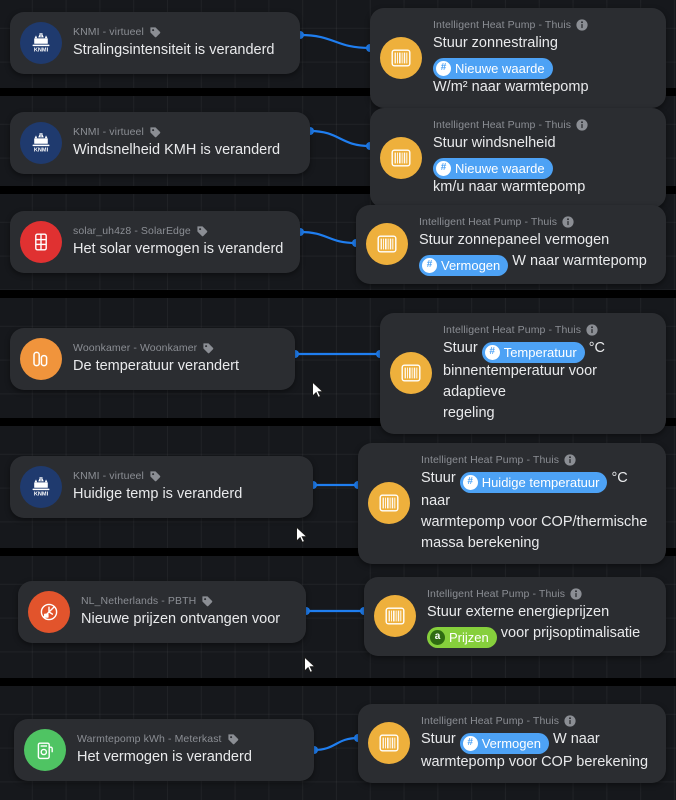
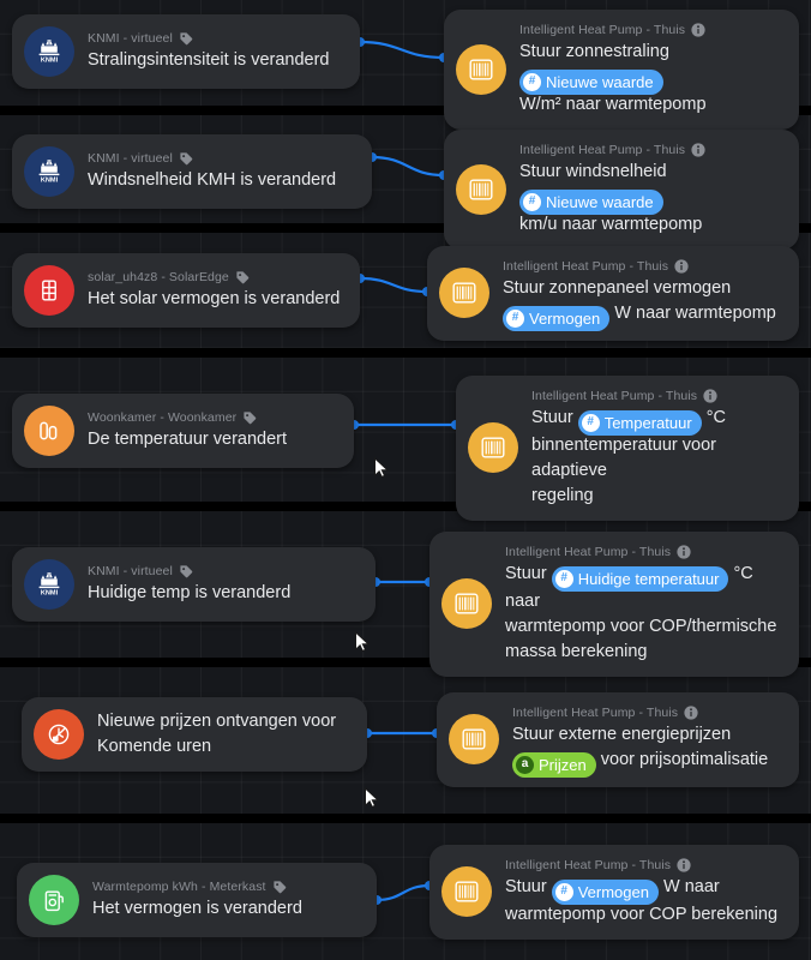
  KNMI - virtueel
  Stralingsintensiteit is veranderd
  Intelligent Heat Pump - Thuis
  Stuur zonnestraling
  #
  Nieuwe waarde
  W/m² naar warmtepomp
  KNMI - virtueel
  Windsnelheid KMH is veranderd
  Intelligent Heat Pump - Thuis
  Stuur windsnelheid
  #
  Nieuwe waarde
  km/u naar warmtepomp
  solar_uh4z8 - SolarEdge
  Het solar vermogen is veranderd
  Intelligent Heat Pump - Thuis
  Stuur zonnepaneel vermogen
  #
  Vermogen
  W naar warmtepomp
  Woonkamer - Woonkamer
  De temperatuur verandert
  Intelligent Heat Pump - Thuis
  Stuur
  #
  Temperatuur
  °C
  binnentemperatuur voor adaptieve
  regeling
  KNMI - virtueel
  Huidige temp is veranderd
  Intelligent Heat Pump - Thuis
  Stuur
  #
  Huidige temperatuur
  °C naar
  warmtepomp voor COP/thermische
  massa berekening
- NL_Netherlands - PBTH
  Nieuwe prijzen ontvangen voor
+ Komende uren
  Intelligent Heat Pump - Thuis
  Stuur externe energieprijzen
  a
  Prijzen
  voor prijsoptimalisatie
  Warmtepomp kWh - Meterkast
  Het vermogen is veranderd
  Intelligent Heat Pump - Thuis
  Stuur
  #
  Vermogen
  W naar
  warmtepomp voor COP berekening
